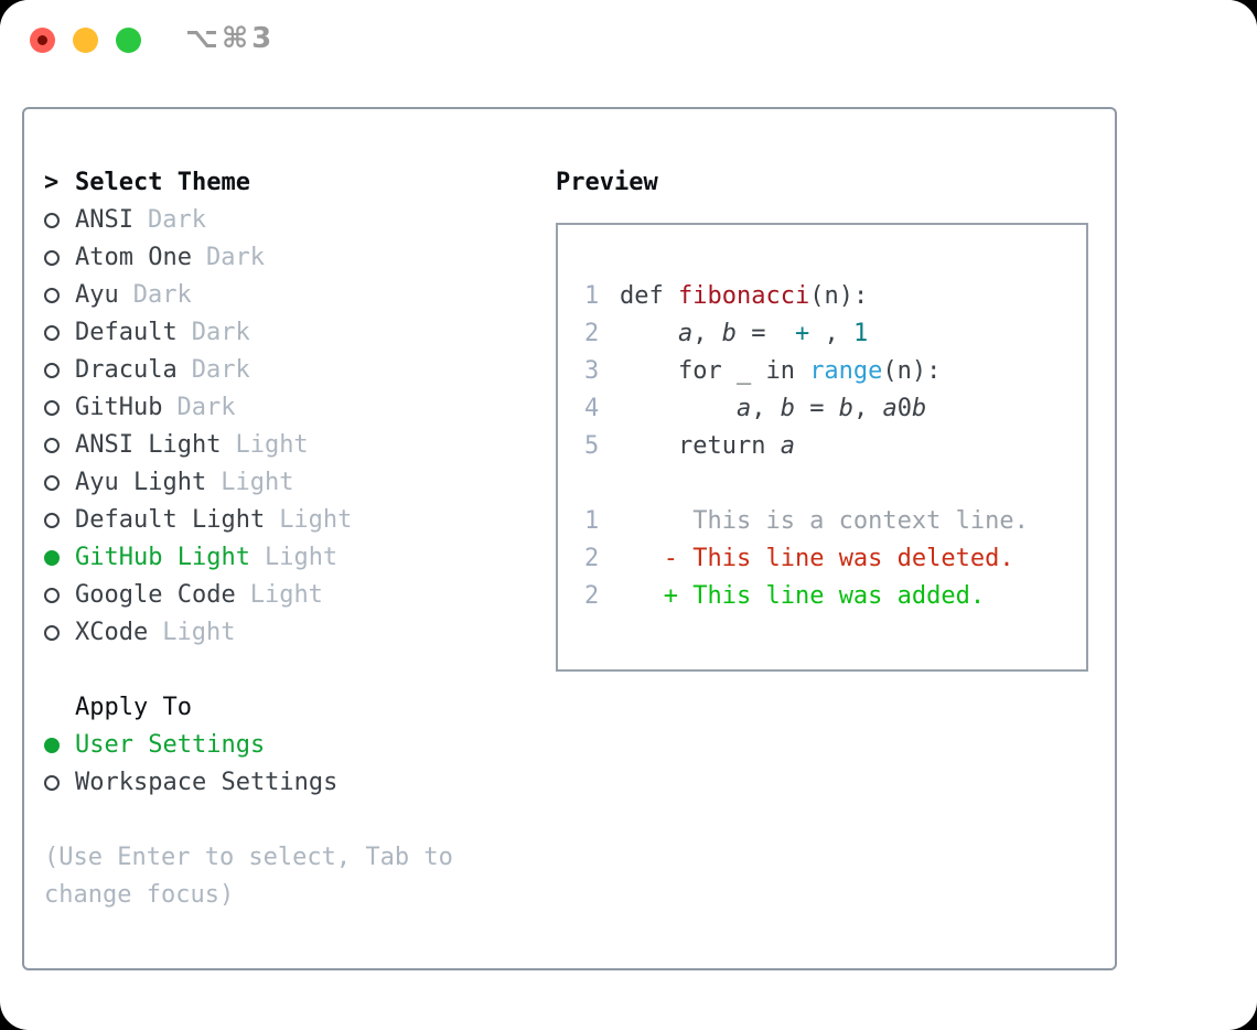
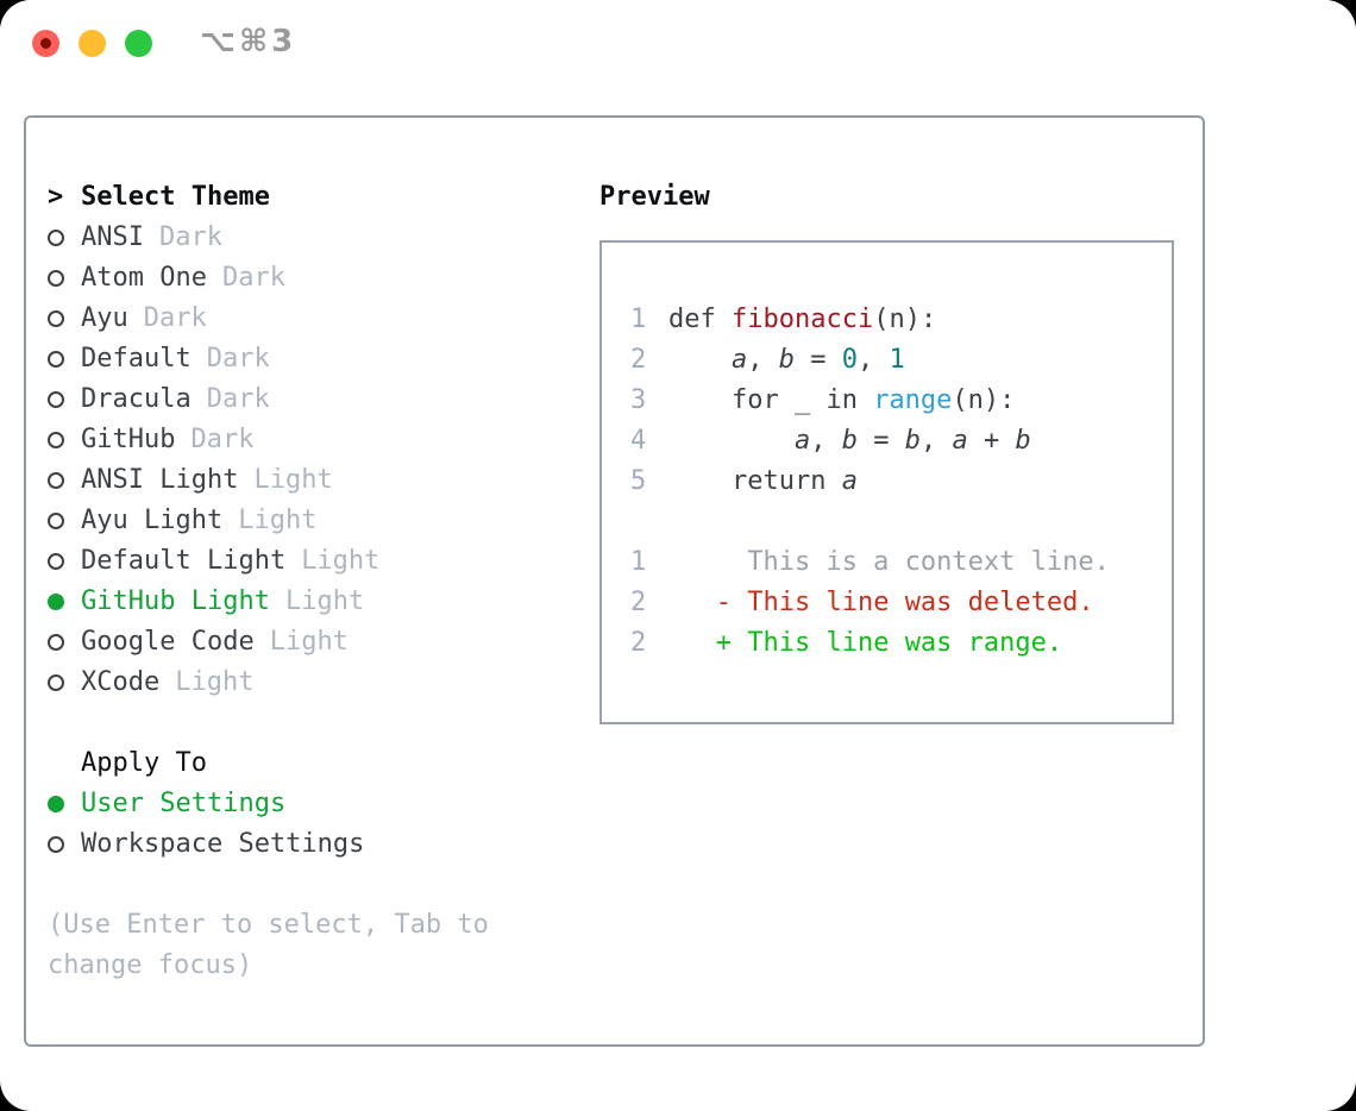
  ⌥⌘3
  >
  Select Theme
  ANSI
  Dark
  Atom One
  Dark
  Ayu
  Dark
  Default
  Dark
  Dracula
  Dark
  GitHub
  Dark
  ANSI Light
  Light
  Ayu Light
  Light
  Default Light
  Light
  GitHub Light
  Light
  Google Code
  Light
  XCode
  Light
  Apply To
  User Settings
  Workspace Settings
  (Use Enter to select, Tab to
  change focus)
  Preview
  1 def fibonacci(n):
- 2 a, b = + , 1
+ 2 a, b = 0, 1
  3 for _ in range(n):
- 4 a, b = b, a0b
+ 4 a, b = b, a + b
  5 return a
  1 This is a context line.
  2 - This line was deleted.
- 2 + This line was added.
+ 2 + This line was range.
